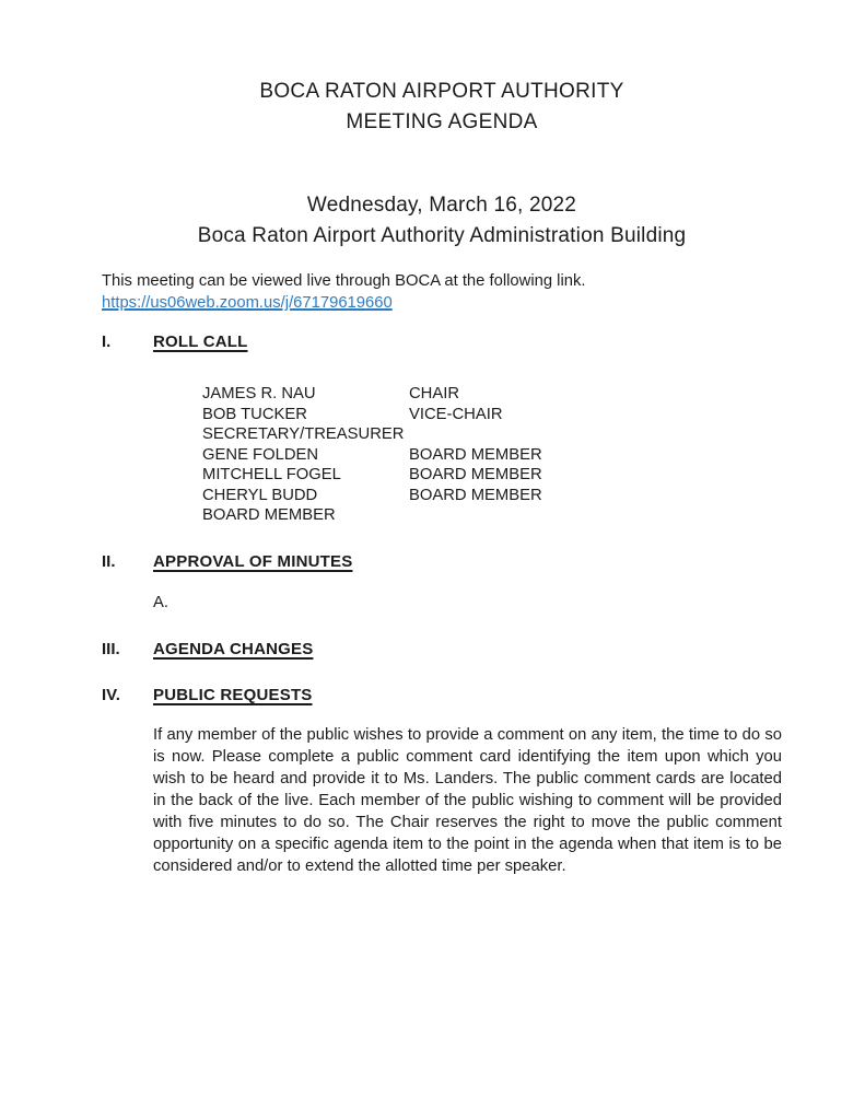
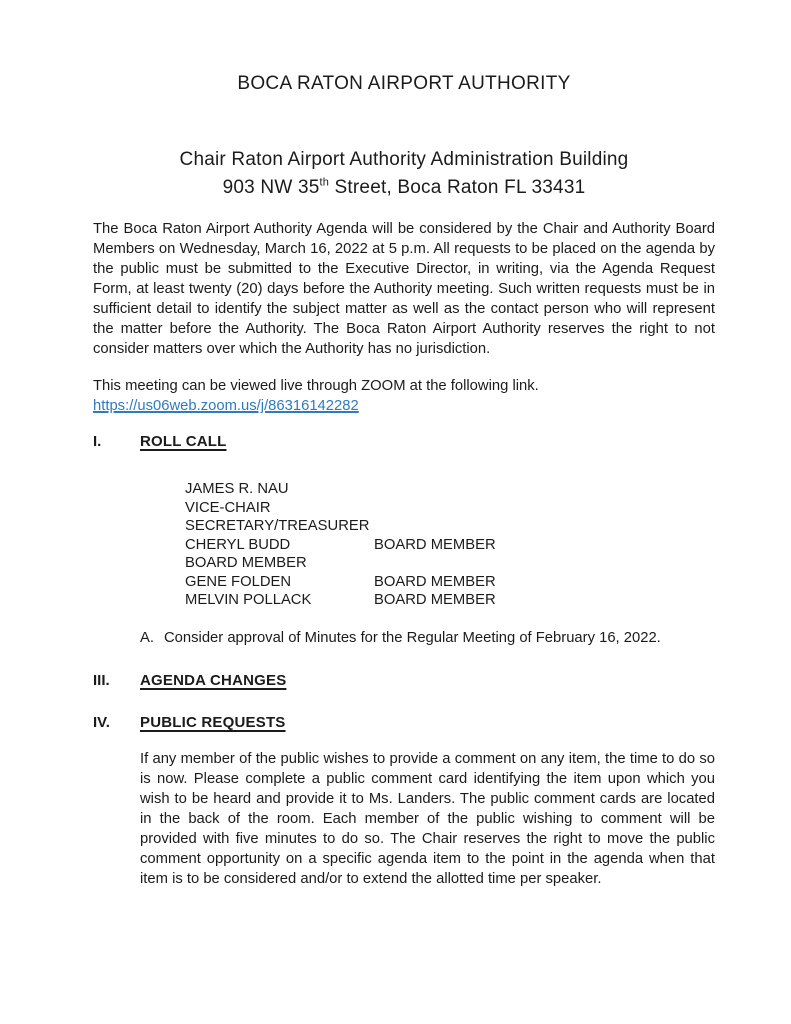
  BOCA RATON AIRPORT AUTHORITY
- MEETING AGENDA
- Wednesday, March 16, 2022
- Boca Raton Airport Authority Administration Building
+ Chair Raton Airport Authority Administration Building
+ 903 NW 35th Street, Boca Raton FL 33431
+ The Boca Raton Airport Authority Agenda will be considered by the Chair and Authority Board Members on Wednesday, March 16, 2022 at 5 p.m. All requests to be placed on the agenda by the public must be submitted to the Executive Director, in writing, via the Agenda Request Form, at least twenty (20) days before the Authority meeting. Such written requests must be in sufficient detail to identify the subject matter as well as the contact person who will represent the matter before the Authority. The Boca Raton Airport Authority reserves the right to not consider matters over which the Authority has no jurisdiction.
- This meeting can be viewed live through BOCA at the following link.
+ This meeting can be viewed live through ZOOM at the following link.
- https://us06web.zoom.us/j/67179619660
+ https://us06web.zoom.us/j/86316142282
  I.
  ROLL CALL
  JAMES R. NAU
- CHAIR
- BOB TUCKER
  VICE-CHAIR
  SECRETARY/TREASURER
- GENE FOLDEN
+ CHERYL BUDD
  BOARD MEMBER
- MITCHELL FOGEL
  BOARD MEMBER
- CHERYL BUDD
+ GENE FOLDEN
  BOARD MEMBER
+ MELVIN POLLACK
  BOARD MEMBER
- II.
- APPROVAL OF MINUTES
  A.
+ Consider approval of Minutes for the Regular Meeting of February 16, 2022.
  III.
  AGENDA CHANGES
  IV.
  PUBLIC REQUESTS
- If any member of the public wishes to provide a comment on any item, the time to do so is now. Please complete a public comment card identifying the item upon which you wish to be heard and provide it to Ms. Landers. The public comment cards are located in the back of the live. Each member of the public wishing to comment will be provided with five minutes to do so. The Chair reserves the right to move the public comment opportunity on a specific agenda item to the point in the agenda when that item is to be considered and/or to extend the allotted time per speaker.
+ If any member of the public wishes to provide a comment on any item, the time to do so is now. Please complete a public comment card identifying the item upon which you wish to be heard and provide it to Ms. Landers. The public comment cards are located in the back of the room. Each member of the public wishing to comment will be provided with five minutes to do so. The Chair reserves the right to move the public comment opportunity on a specific agenda item to the point in the agenda when that item is to be considered and/or to extend the allotted time per speaker.
